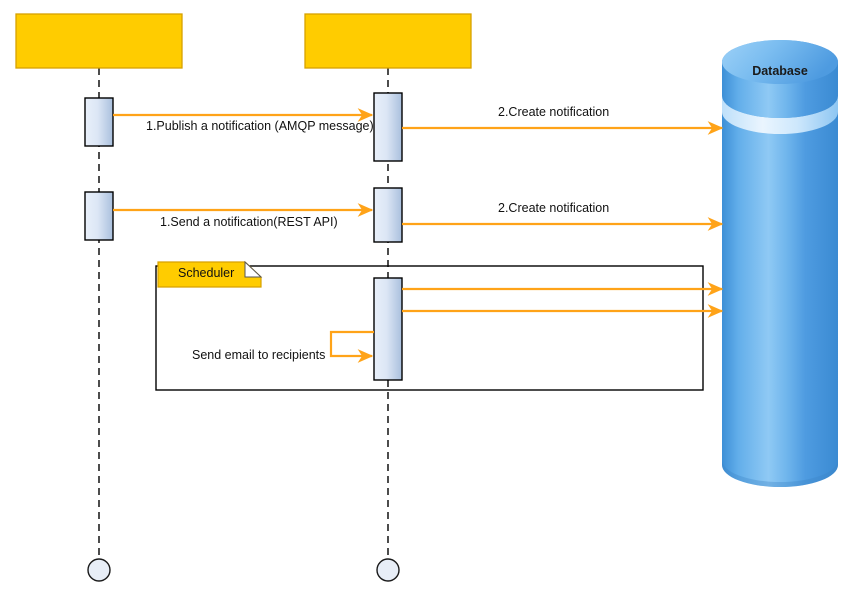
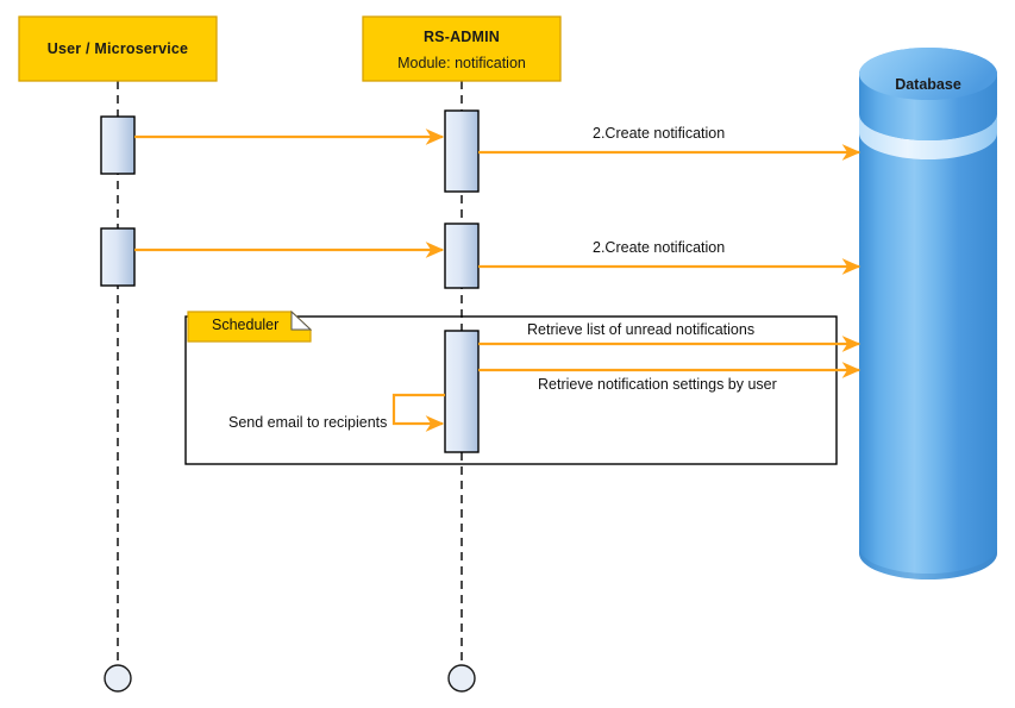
+ User / Microservice
+ RS-ADMIN
+ Module: notification
  Database
  Scheduler
- 1.Publish a notification (AMQP message)
  2.Create notification
- 1.Send a notification(REST API)
  2.Create notification
+ Retrieve list of unread notifications
+ Retrieve notification settings by user
  Send email to recipients
